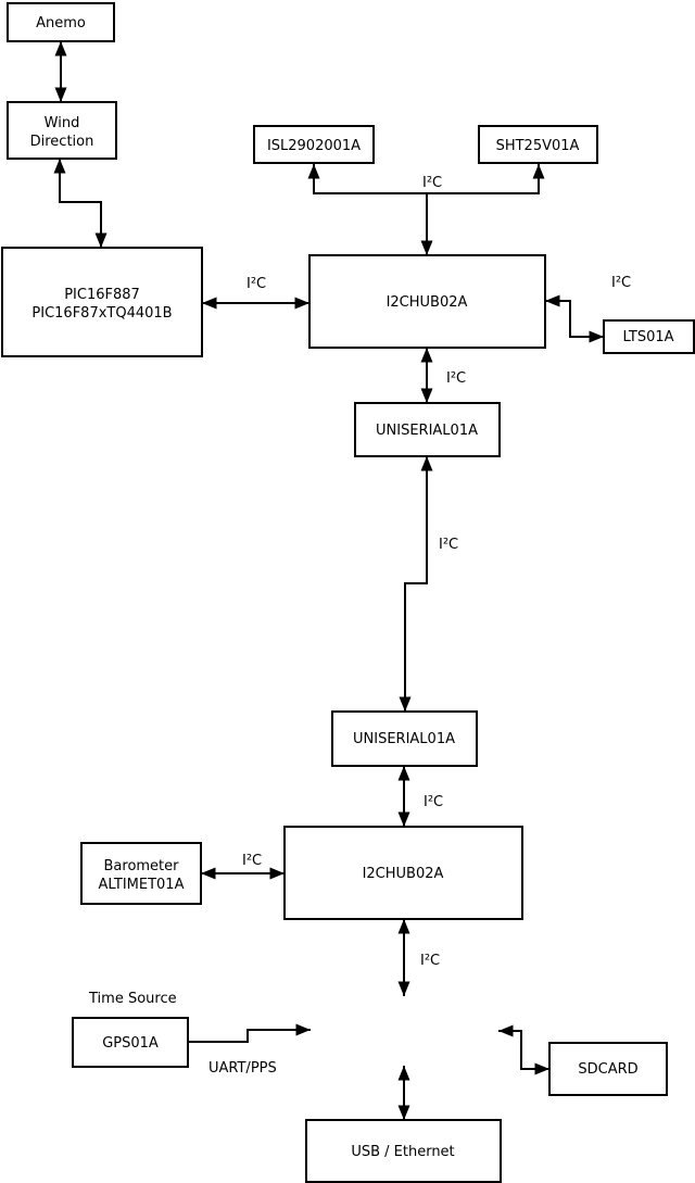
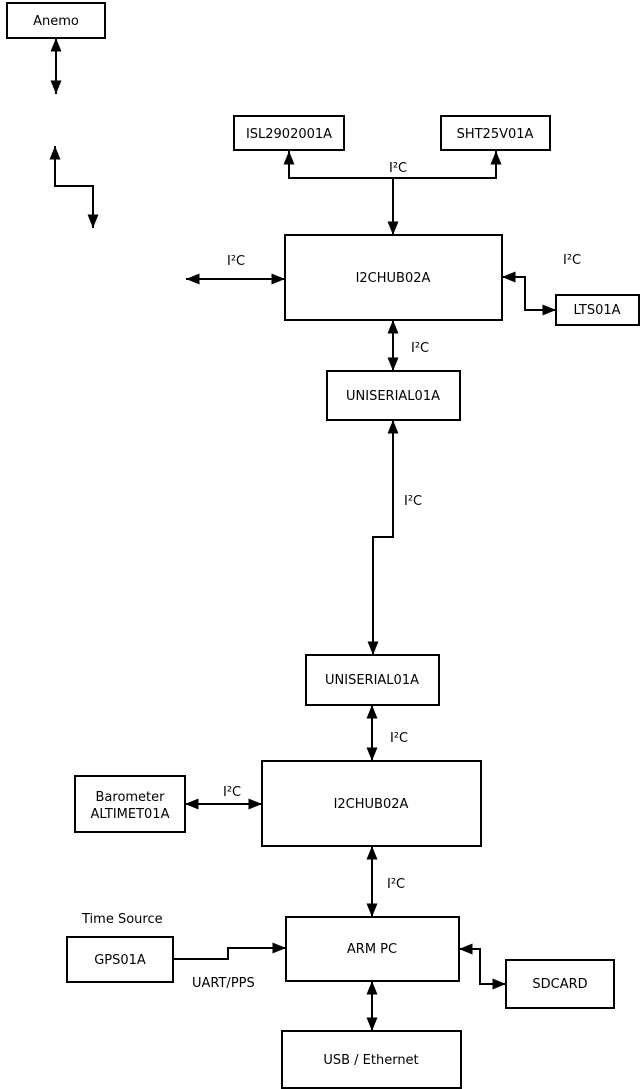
  Anemo
- Wind
- Direction
- PIC16F887
- PIC16F87xTQ4401B
  ISL2902001A
  SHT25V01A
  I2CHUB02A
  LTS01A
  UNISERIAL01A
  UNISERIAL01A
  I2CHUB02A
  Barometer
  ALTIMET01A
  GPS01A
+ ARM PC
  SDCARD
  USB / Ethernet
  I²C
  I²C
  I²C
  I²C
  I²C
  I²C
  I²C
  I²C
  Time Source
  UART/PPS
